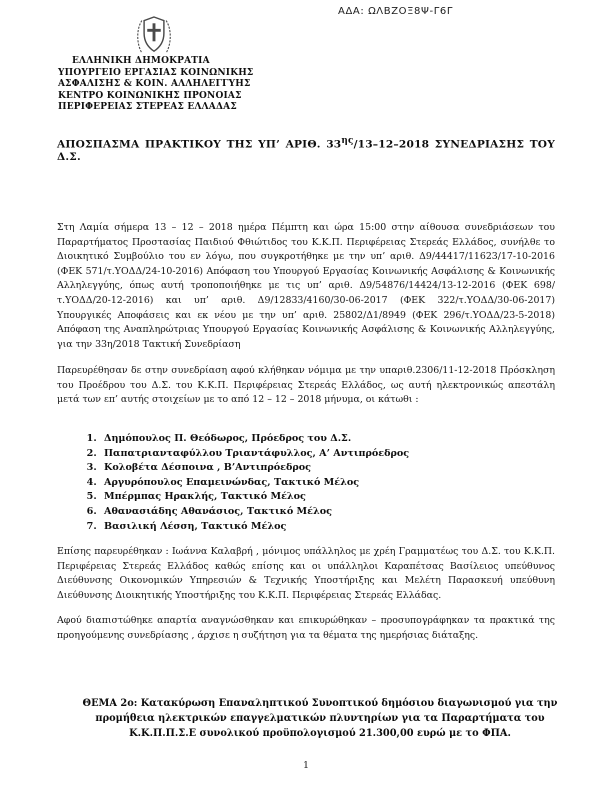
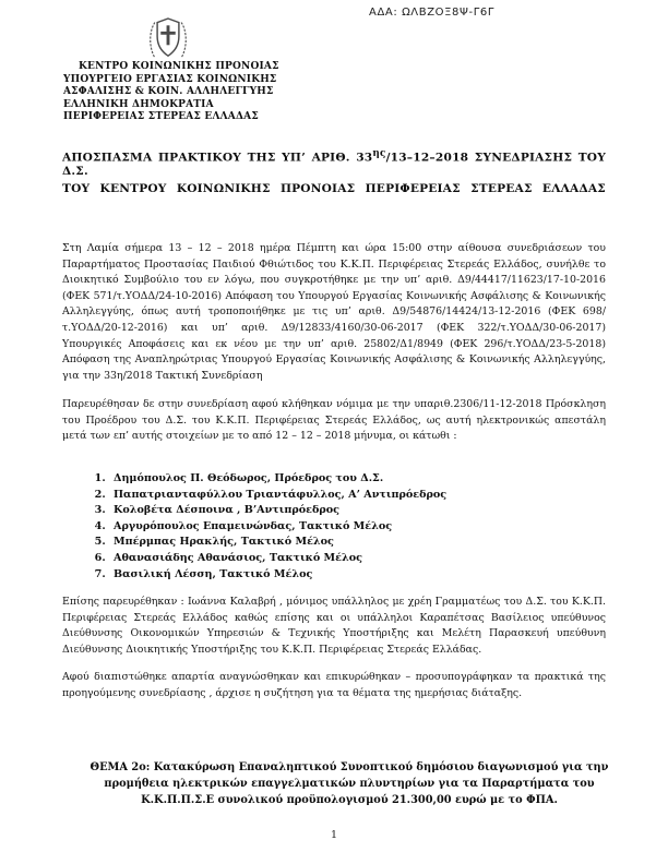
  ΑΔΑ: ΩΛΒΖΟΞ8Ψ-Γ6Γ
- ΕΛΛΗΝΙΚΗ ΔΗΜΟΚΡΑΤΙΑ
+ ΚΕΝΤΡΟ ΚΟΙΝΩΝΙΚΗΣ ΠΡΟΝΟΙΑΣ
  ΥΠΟΥΡΓΕΙΟ ΕΡΓΑΣΙΑΣ ΚΟΙΝΩΝΙΚΗΣ
  ΑΣΦΑΛΙΣΗΣ & ΚΟΙΝ. ΑΛΛΗΛΕΓΓΥΗΣ
- ΚΕΝΤΡΟ ΚΟΙΝΩΝΙΚΗΣ ΠΡΟΝΟΙΑΣ
+ ΕΛΛΗΝΙΚΗ ΔΗΜΟΚΡΑΤΙΑ
  ΠΕΡΙΦΕΡΕΙΑΣ ΣΤΕΡΕΑΣ ΕΛΛΑΔΑΣ
  ΑΠΟΣΠΑΣΜΑ ΠΡΑΚΤΙΚΟΥ ΤΗΣ ΥΠ’ ΑΡΙΘ. 33ης/13–12–2018 ΣΥΝΕΔΡΙΑΣΗΣ ΤΟΥ Δ.Σ.
+ ΤΟΥ ΚΕΝΤΡΟΥ ΚΟΙΝΩΝΙΚΗΣ ΠΡΟΝΟΙΑΣ ΠΕΡΙΦΕΡΕΙΑΣ ΣΤΕΡΕΑΣ ΕΛΛΑΔΑΣ
  Στη Λαμία σήμερα 13 – 12 – 2018 ημέρα Πέμπτη και ώρα 15:00 στην αίθουσα συνεδριάσεων του Παραρτήματος Προστασίας Παιδιού Φθιώτιδος του Κ.Κ.Π. Περιφέρειας Στερεάς Ελλάδος, συνήλθε το Διοικητικό Συμβούλιο του εν λόγω, που συγκροτήθηκε με την υπ’ αριθ. Δ9/44417/11623/17-10-2016 (ΦΕΚ 571/τ.ΥΟΔΔ/24-10-2016) Απόφαση του Υπουργού Εργασίας Κοινωνικής Ασφάλισης & Κοινωνικής Αλληλεγγύης, όπως αυτή τροποποιήθηκε με τις υπ’ αριθ. Δ9/54876/14424/13-12-2016 (ΦΕΚ 698/τ.ΥΟΔΔ/20-12-2016) και υπ’ αριθ. Δ9/12833/4160/30-06-2017 (ΦΕΚ 322/τ.ΥΟΔΔ/30-06-2017) Υπουργικές Αποφάσεις και εκ νέου με την υπ’ αριθ. 25802/Δ1/8949 (ΦΕΚ 296/τ.ΥΟΔΔ/23-5-2018) Απόφαση της Αναπληρώτριας Υπουργού Εργασίας Κοινωνικής Ασφάλισης & Κοινωνικής Αλληλεγγύης, για την 33η/2018 Τακτική Συνεδρίαση
  Παρευρέθησαν δε στην συνεδρίαση αφού κλήθηκαν νόμιμα με την υπαριθ.2306/11-12-2018 Πρόσκληση του Προέδρου του Δ.Σ. του Κ.Κ.Π. Περιφέρειας Στερεάς Ελλάδος, ως αυτή ηλεκτρονικώς απεστάλη μετά των επ’ αυτής στοιχείων με το από 12 – 12 – 2018 μήνυμα, οι κάτωθι :
  Δημόπουλος Π. Θεόδωρος, Πρόεδρος του Δ.Σ.
  Παπατριανταφύλλου Τριαντάφυλλος, Α’ Αντιπρόεδρος
  Κολοβέτα Δέσποινα , Β’Αντιπρόεδρος
  Αργυρόπουλος Επαμεινώνδας, Τακτικό Μέλος
  Μπέρμπας Ηρακλής, Τακτικό Μέλος
  Αθανασιάδης Αθανάσιος, Τακτικό Μέλος
  Βασιλική Λέσση, Τακτικό Μέλος
  Επίσης παρευρέθηκαν : Ιωάννα Καλαβρή , μόνιμος υπάλληλος με χρέη Γραμματέως του Δ.Σ. του Κ.Κ.Π. Περιφέρειας Στερεάς Ελλάδος καθώς επίσης και οι υπάλληλοι Καραπέτσας Βασίλειος υπεύθυνος Διεύθυνσης Οικονομικών Υπηρεσιών & Τεχνικής Υποστήριξης και Μελέτη Παρασκευή υπεύθυνη Διεύθυνσης Διοικητικής Υποστήριξης του Κ.Κ.Π. Περιφέρειας Στερεάς Ελλάδας.
  Αφού διαπιστώθηκε απαρτία αναγνώσθηκαν και επικυρώθηκαν – προσυπογράφηκαν τα πρακτικά της προηγούμενης συνεδρίασης , άρχισε η συζήτηση για τα θέματα της ημερήσιας διάταξης.
  ΘΕΜΑ 2ο: Κατακύρωση Επαναληπτικού Συνοπτικού δημόσιου διαγωνισμού για την προμήθεια ηλεκτρικών επαγγελματικών πλυντηρίων για τα Παραρτήματα του Κ.Κ.Π.Π.Σ.Ε συνολικού προϋπολογισμού 21.300,00 ευρώ με το ΦΠΑ.
  1
